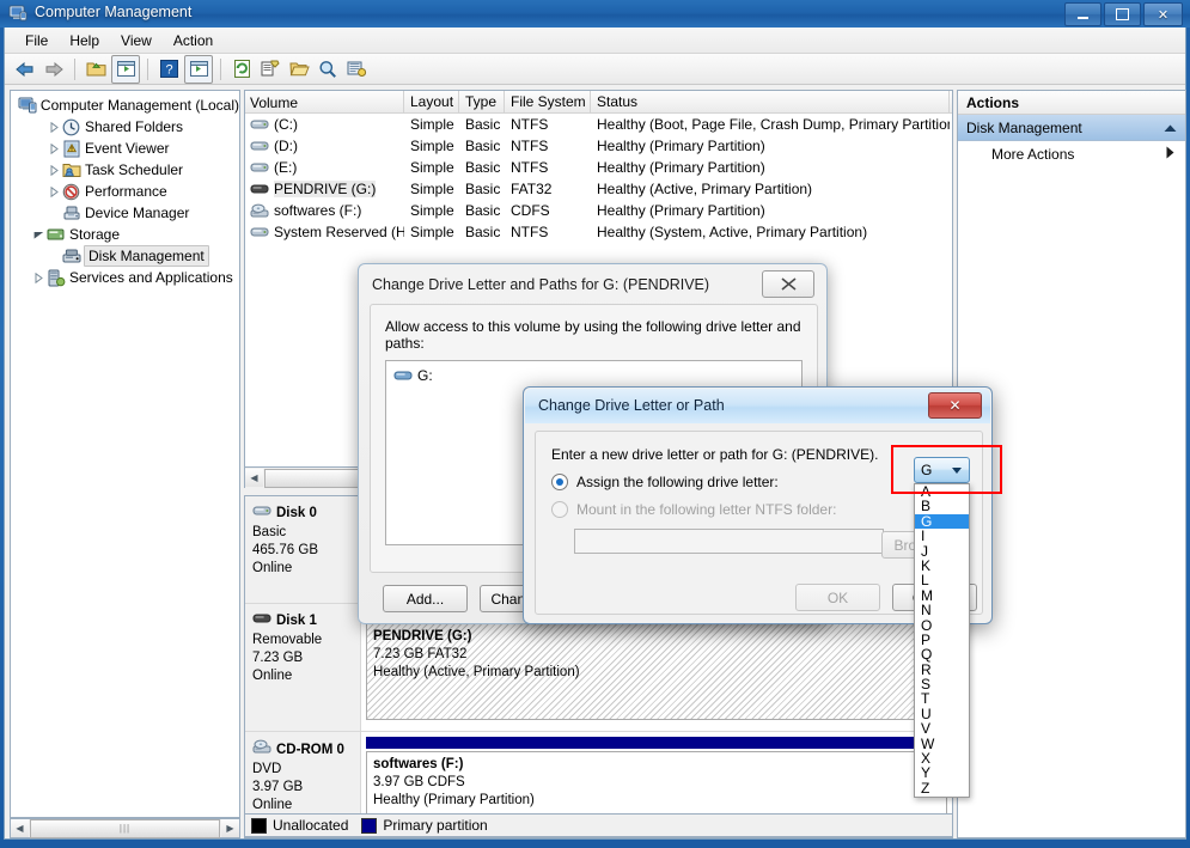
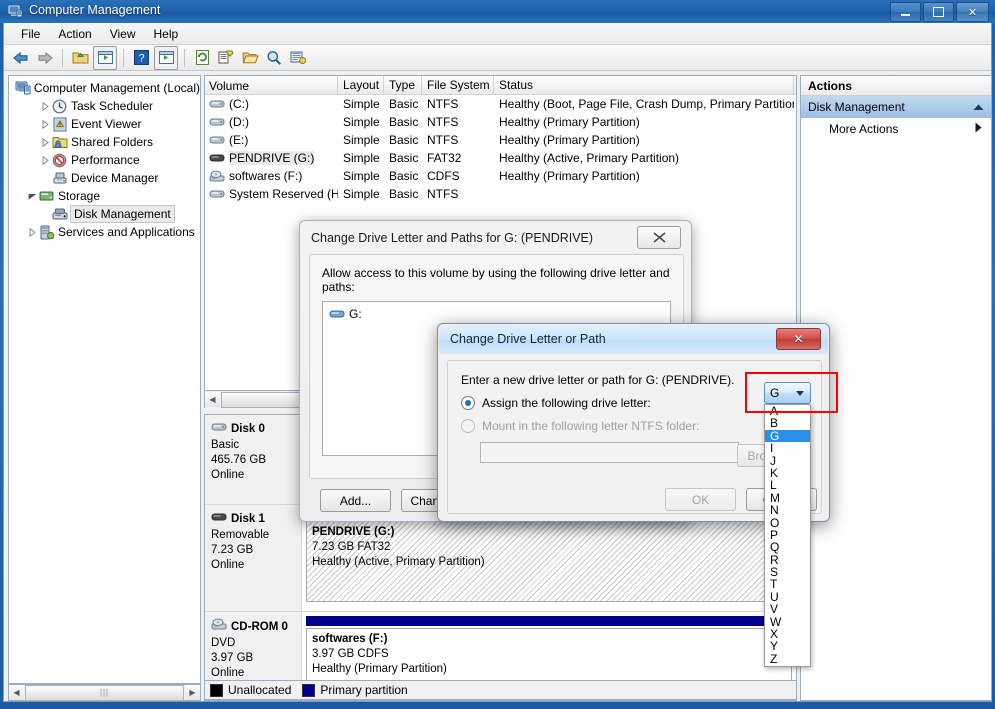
  Computer Management
  ✕
  File
- Help
+ Action
  View
- Action
+ Help
  ?
  Computer Management (Local)
- Shared Folders
+ Task Scheduler
  Event Viewer
- Task Scheduler
+ Shared Folders
  Performance
  Device Manager
  Storage
  Disk Management
  Services and Applications
  ◀
  |||
  ▶
  Volume
  Layout
  Type
  File System
  Status
  (C:)
  Simple
  Basic
  NTFS
  Healthy (Boot, Page File, Crash Dump, Primary Partitio
  (D:)
  Simple
  Basic
  NTFS
  Healthy (Primary Partition)
  (E:)
  Simple
  Basic
  NTFS
  Healthy (Primary Partition)
  PENDRIVE (G:)
  Simple
  Basic
  FAT32
  Healthy (Active, Primary Partition)
  softwares (F:)
  Simple
  Basic
  CDFS
  Healthy (Primary Partition)
  System Reserved (H
  Simple
  Basic
  NTFS
- Healthy (System, Active, Primary Partition)
  ◀
  Disk 0
  Basic
  465.76 GB
  Online
  Disk 1
  Removable
  7.23 GB
  Online
  PENDRIVE (G:)
  7.23 GB FAT32
  Healthy (Active, Primary Partition)
  CD-ROM 0
  DVD
  3.97 GB
  Online
  softwares (F:)
  3.97 GB CDFS
  Healthy (Primary Partition)
  Unallocated
  Primary partition
  Actions
  Disk Management
  More Actions
  Change Drive Letter and Paths for G: (PENDRIVE)
  Allow access to this volume by using the following drive letter and paths:
  G:
  Add...
  Change Drive Letter or Path
  ✕
  Enter a new drive letter or path for G: (PENDRIVE).
  Assign the following drive letter:
  Mount in the following letter NTFS folder:
  OK
  G
  A
  B
  G
  I
  J
  K
  L
  M
  N
  O
  P
  Q
  R
  S
  T
  U
  V
  W
  X
  Y
  Z
